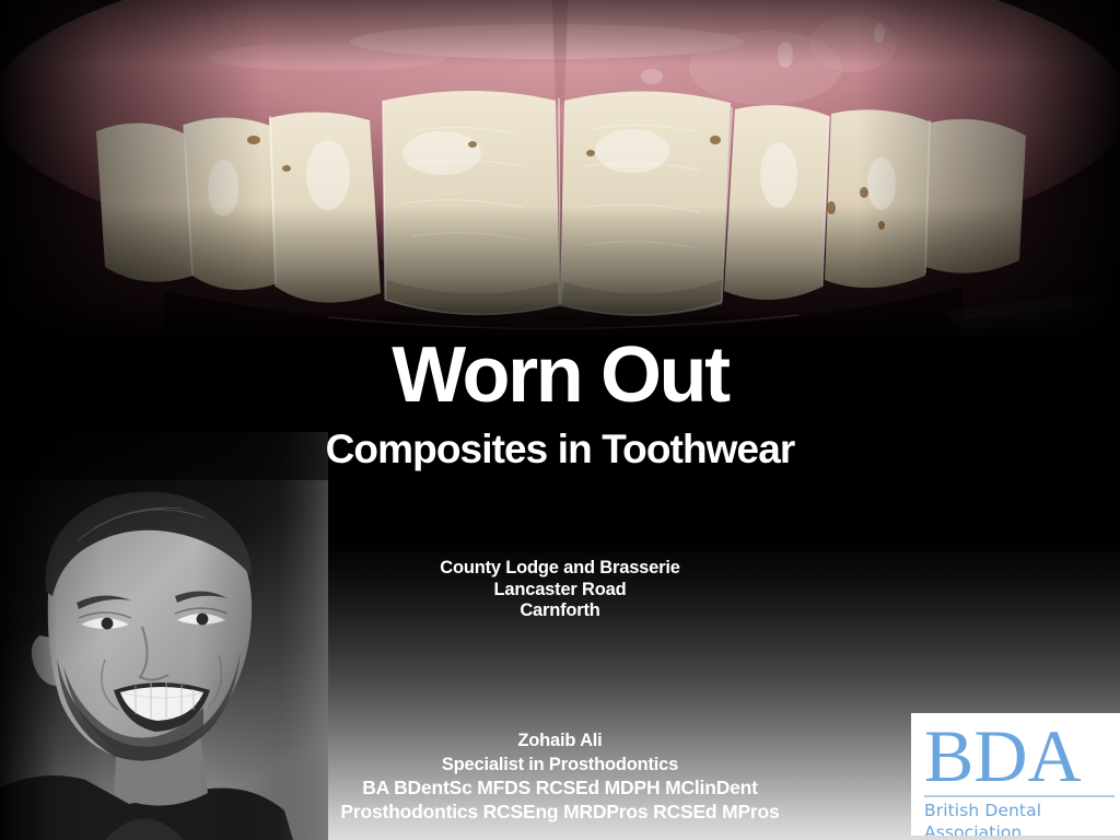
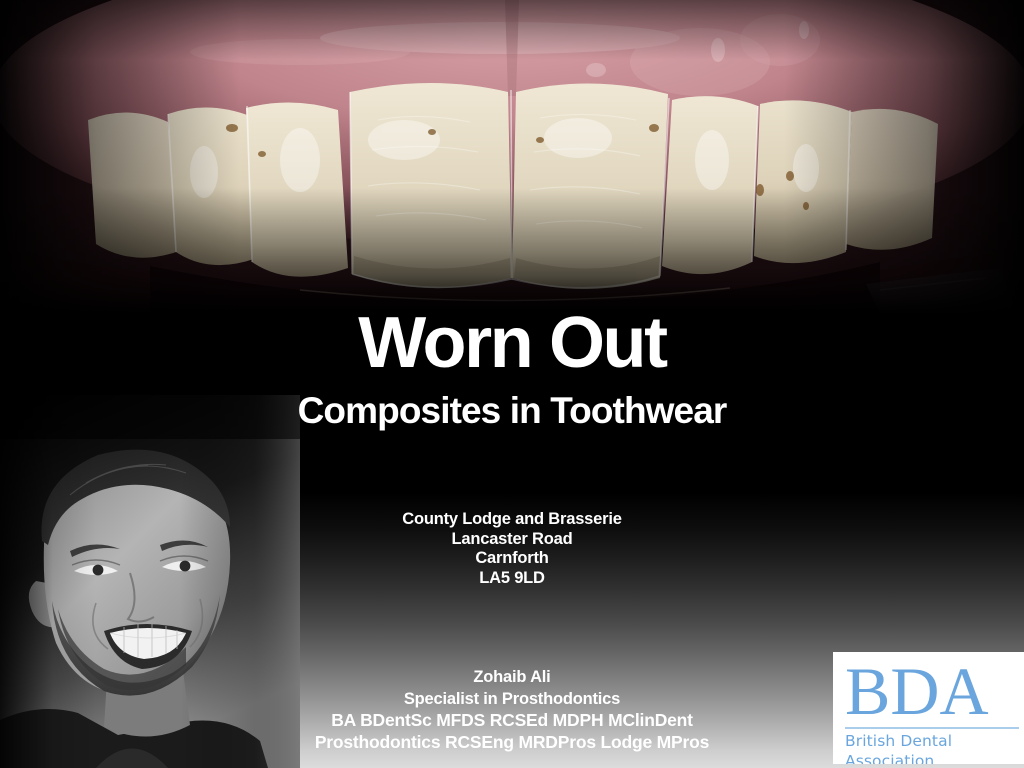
  Worn Out
  Composites in Toothwear
  County Lodge and Brasserie
  Lancaster Road
  Carnforth
+ LA5 9LD
  Zohaib Ali
  Specialist in Prosthodontics
  BA BDentSc MFDS RCSEd MDPH MClinDent
- Prosthodontics RCSEng MRDPros RCSEd MPros
+ Prosthodontics RCSEng MRDPros Lodge MPros
  BDA
  British Dental Association
